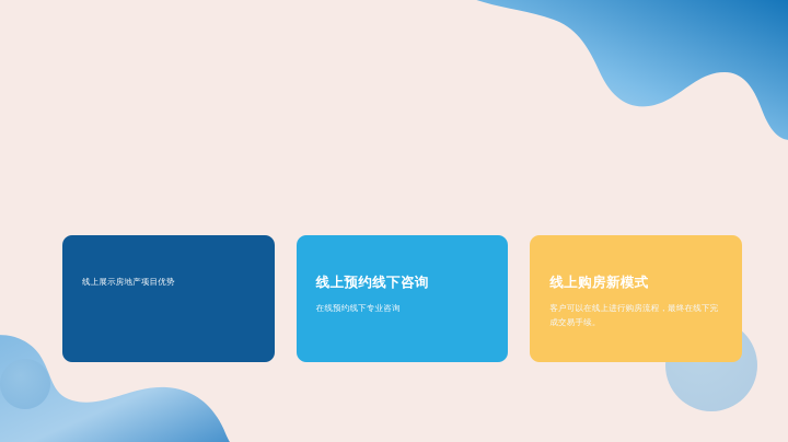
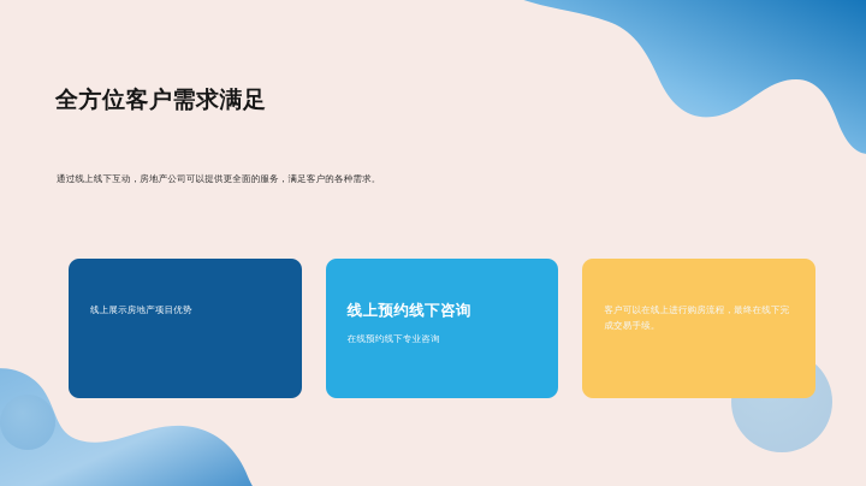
+ 全方位客户需求满足
+ 通过线上线下互动，房地产公司可以提供更全面的服务，满足客户的各种需求。
  线上展示房地产项目优势
  线上预约线下咨询
  在线预约线下专业咨询
- 线上购房新模式
  客户可以在线上进行购房流程，最终在线下完成交易手续。
